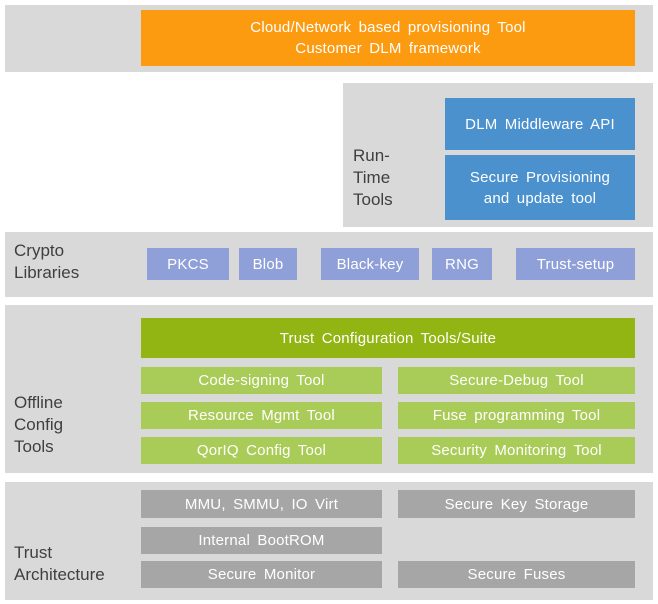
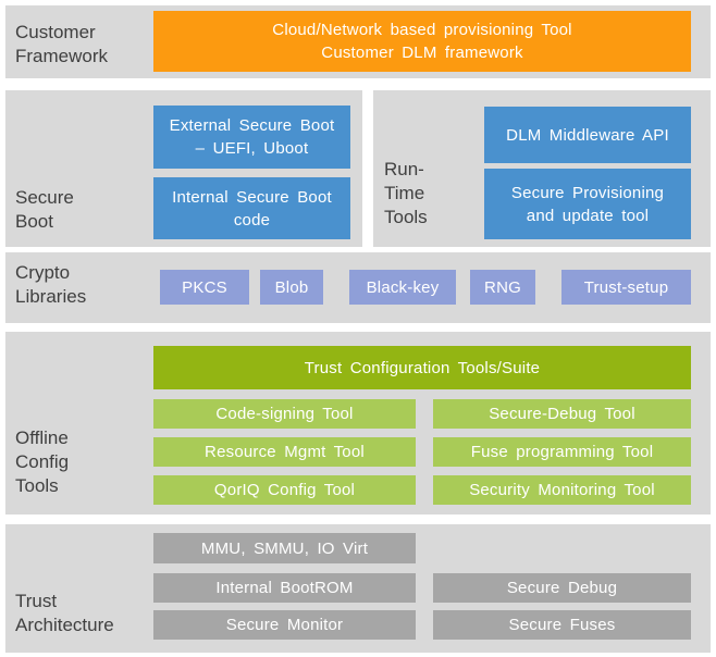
+ Customer
+ Framework
  Cloud/Network based provisioning Tool
  Customer DLM framework
+ Secure
+ Boot
+ External Secure Boot
+ – UEFI, Uboot
+ Internal Secure Boot
+ code
  Run-
  Time
  Tools
  DLM Middleware API
  Secure Provisioning
  and update tool
  Crypto
  Libraries
  PKCS
  Blob
  Black-key
  RNG
  Trust-setup
  Offline
  Config
  Tools
  Trust Configuration Tools/Suite
  Code-signing Tool
  Secure-Debug Tool
  Resource Mgmt Tool
  Fuse programming Tool
  QorIQ Config Tool
  Security Monitoring Tool
  Trust
  Architecture
  MMU, SMMU, IO Virt
- Secure Key Storage
  Internal BootROM
+ Secure Debug
  Secure Monitor
  Secure Fuses
